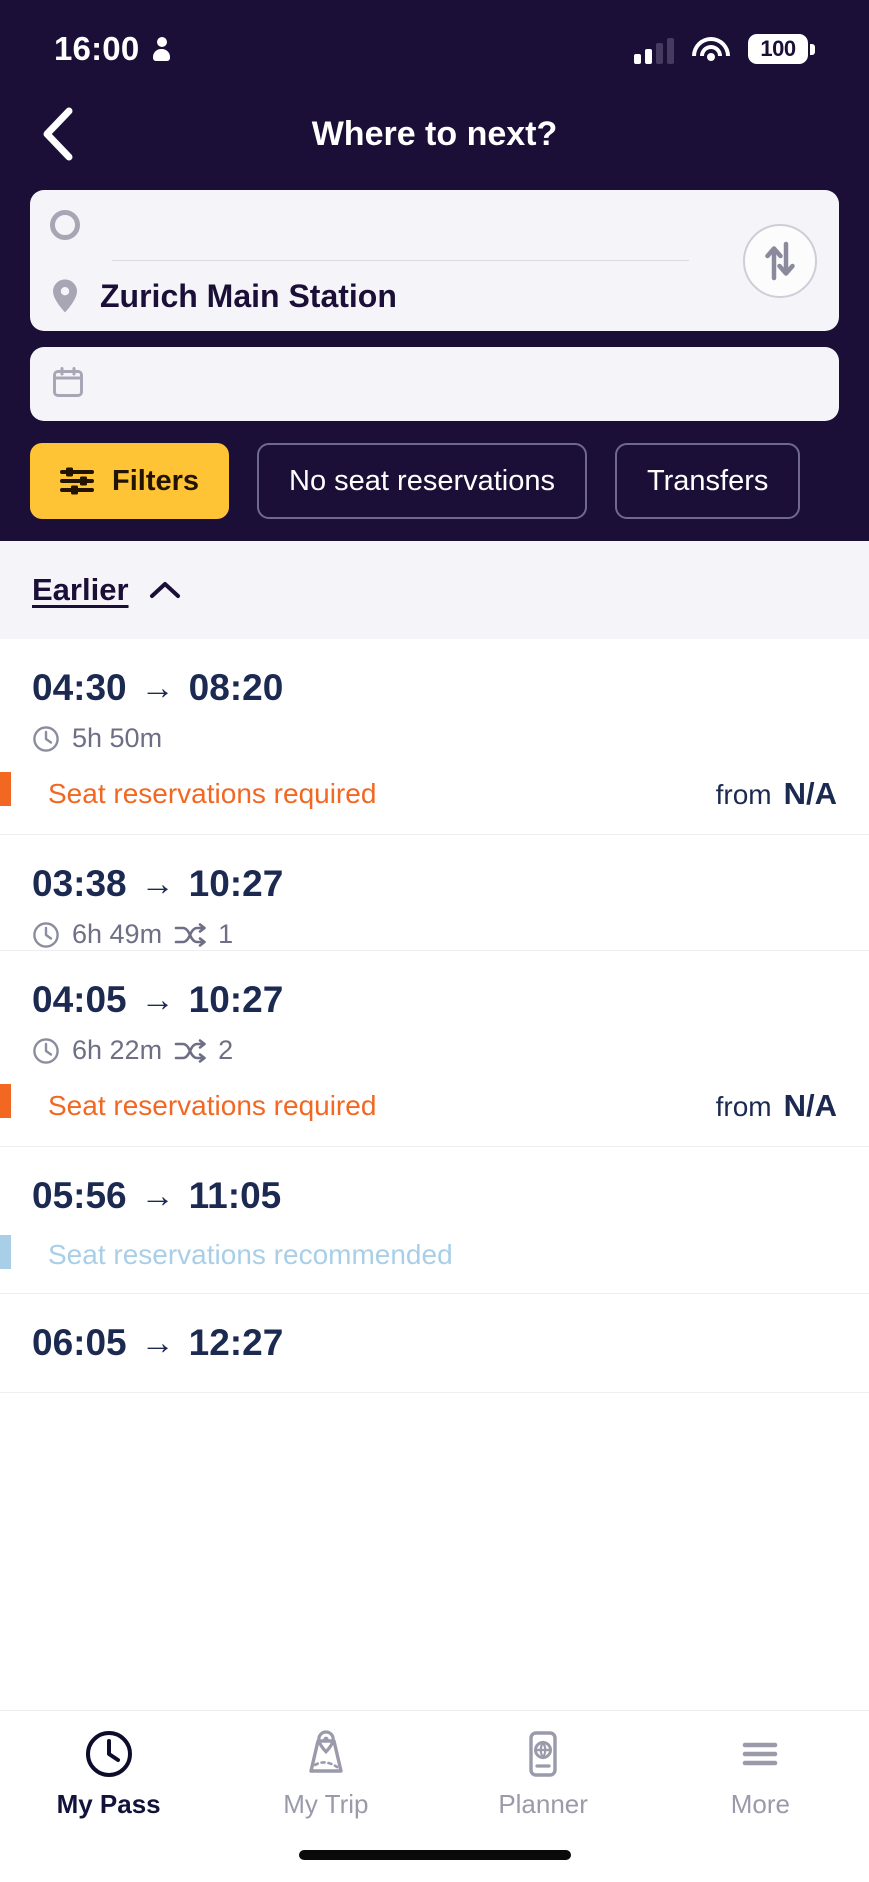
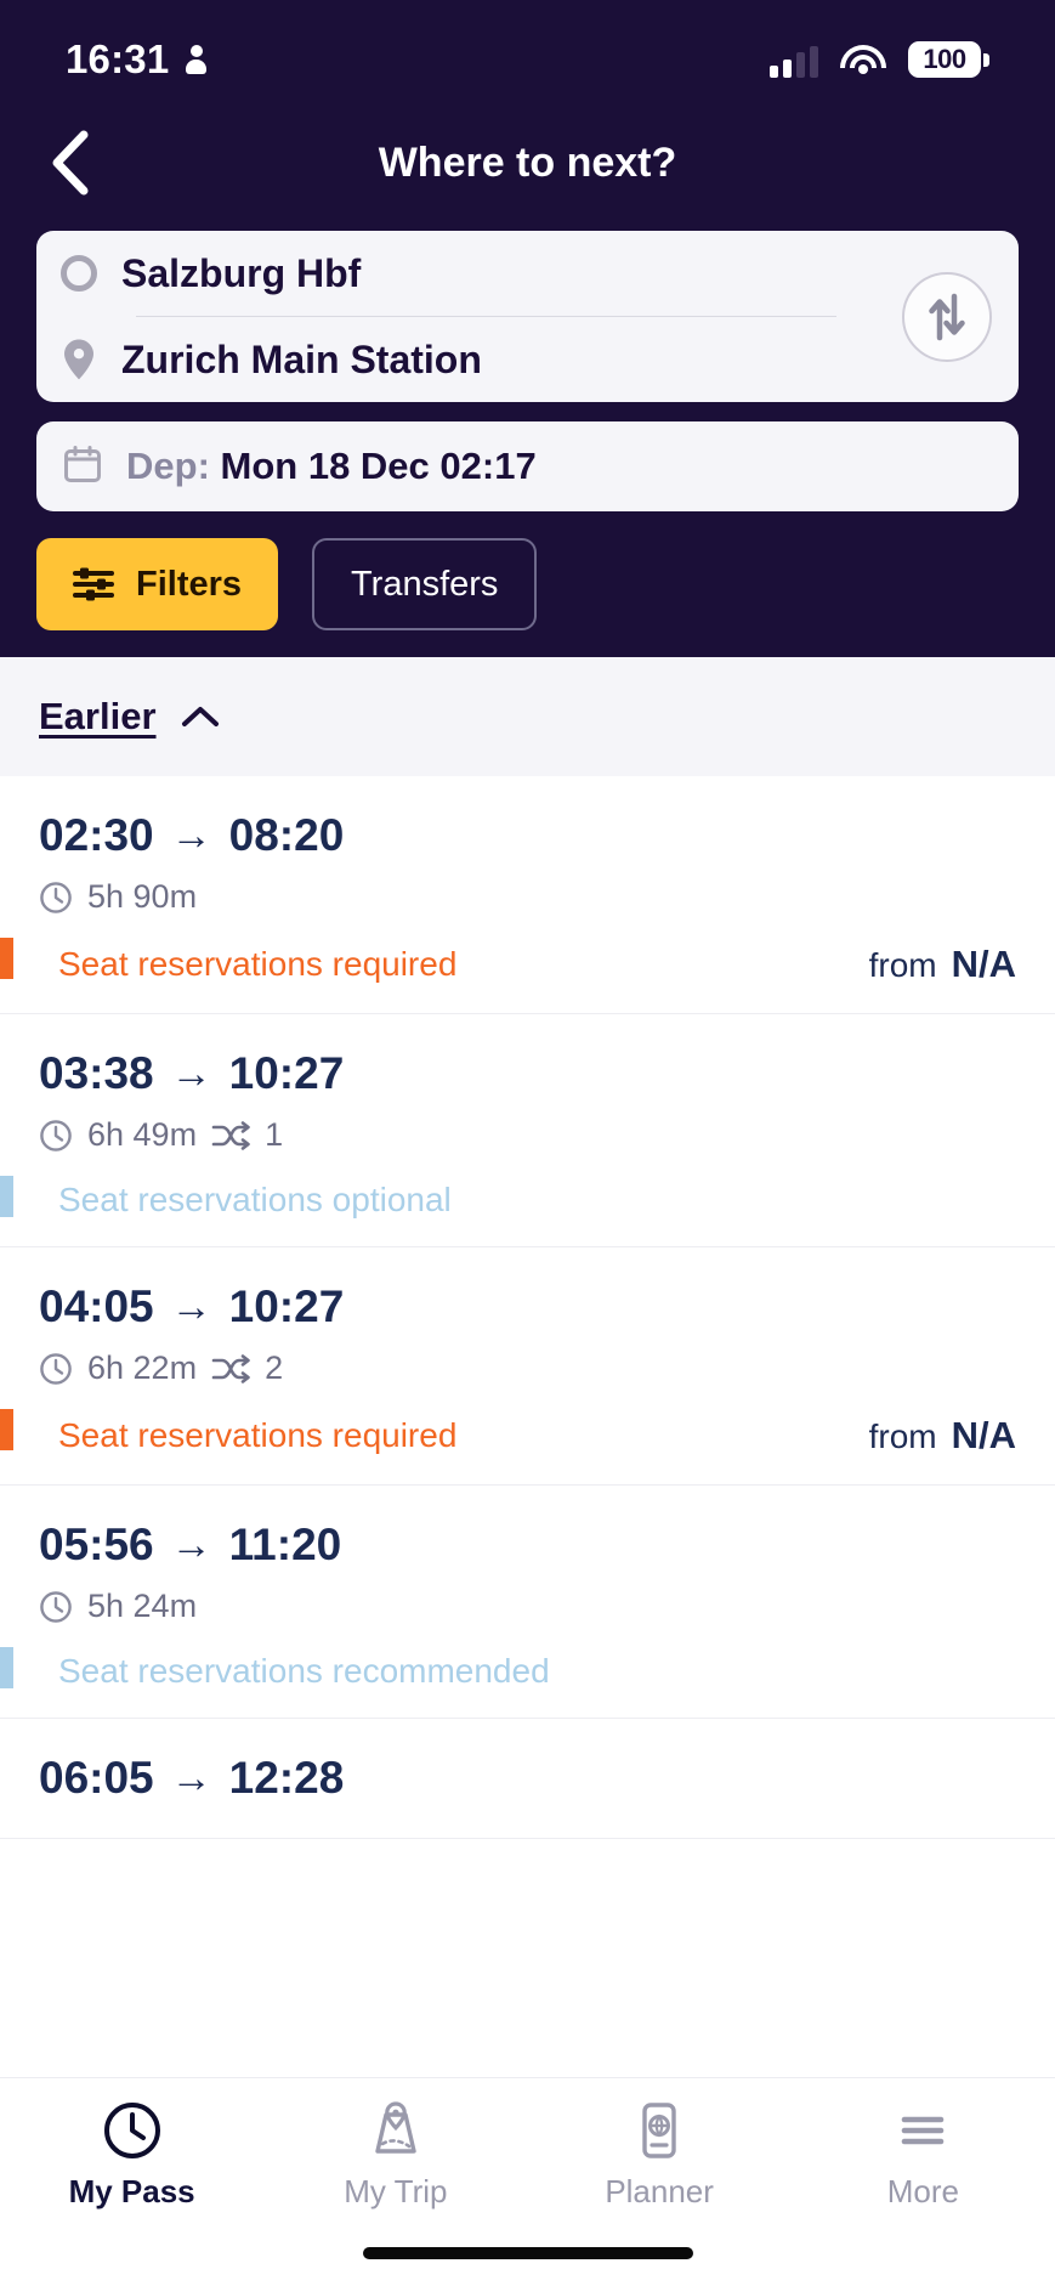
- 16:00
+ 16:31
  100
  Where to next?
+ Salzburg Hbf
  Zurich Main Station
+ Dep: Mon 18 Dec 02:17
  Filters
- No seat reservations
  Transfers
  Earlier
- 04:30
+ 02:30
  →
  08:20
- 5h 50m
+ 5h 90m
  Seat reservations required
  from
  N/A
  03:38
  →
  10:27
  6h 49m
  1
+ Seat reservations optional
  04:05
  →
  10:27
  6h 22m
  2
  Seat reservations required
  from
  N/A
  05:56
  →
- 11:05
+ 11:20
+ 5h 24m
  Seat reservations recommended
  06:05
  →
- 12:27
+ 12:28
  My Pass
  My Trip
  Planner
  More
